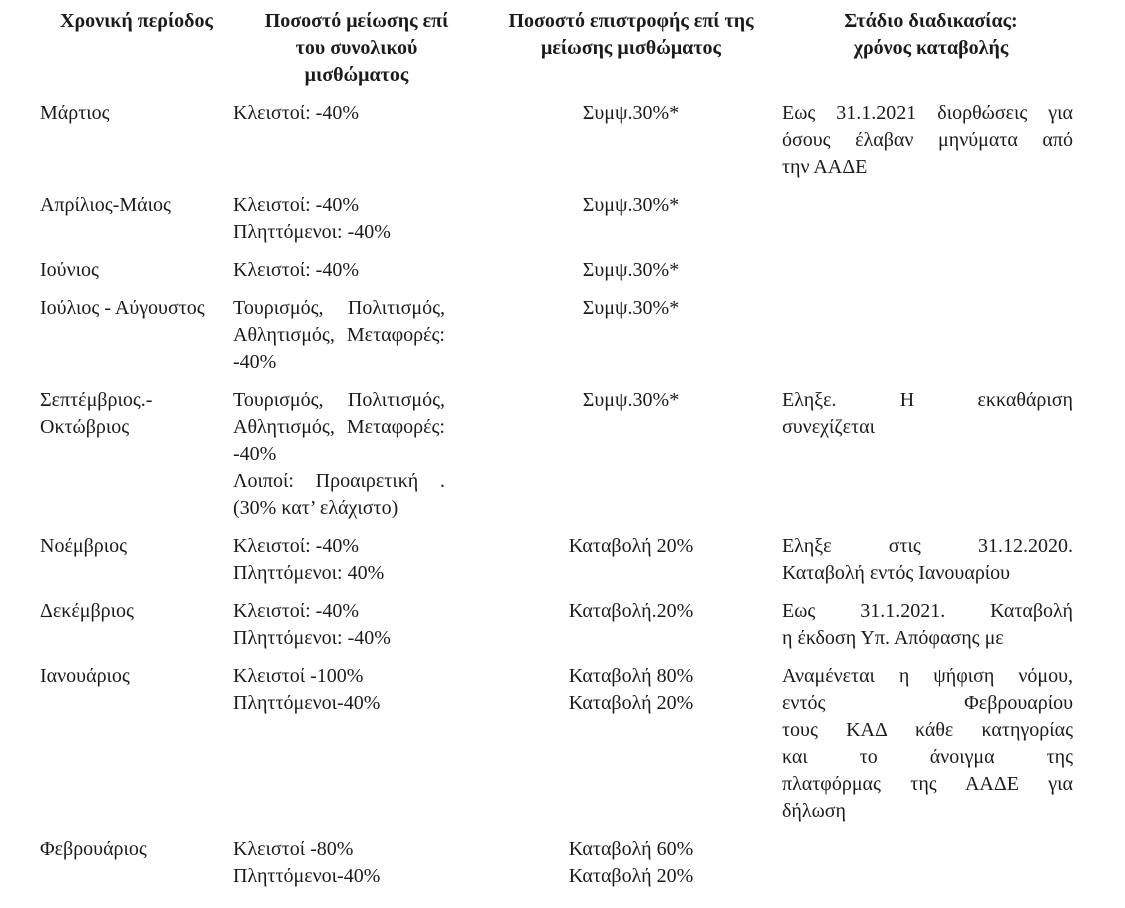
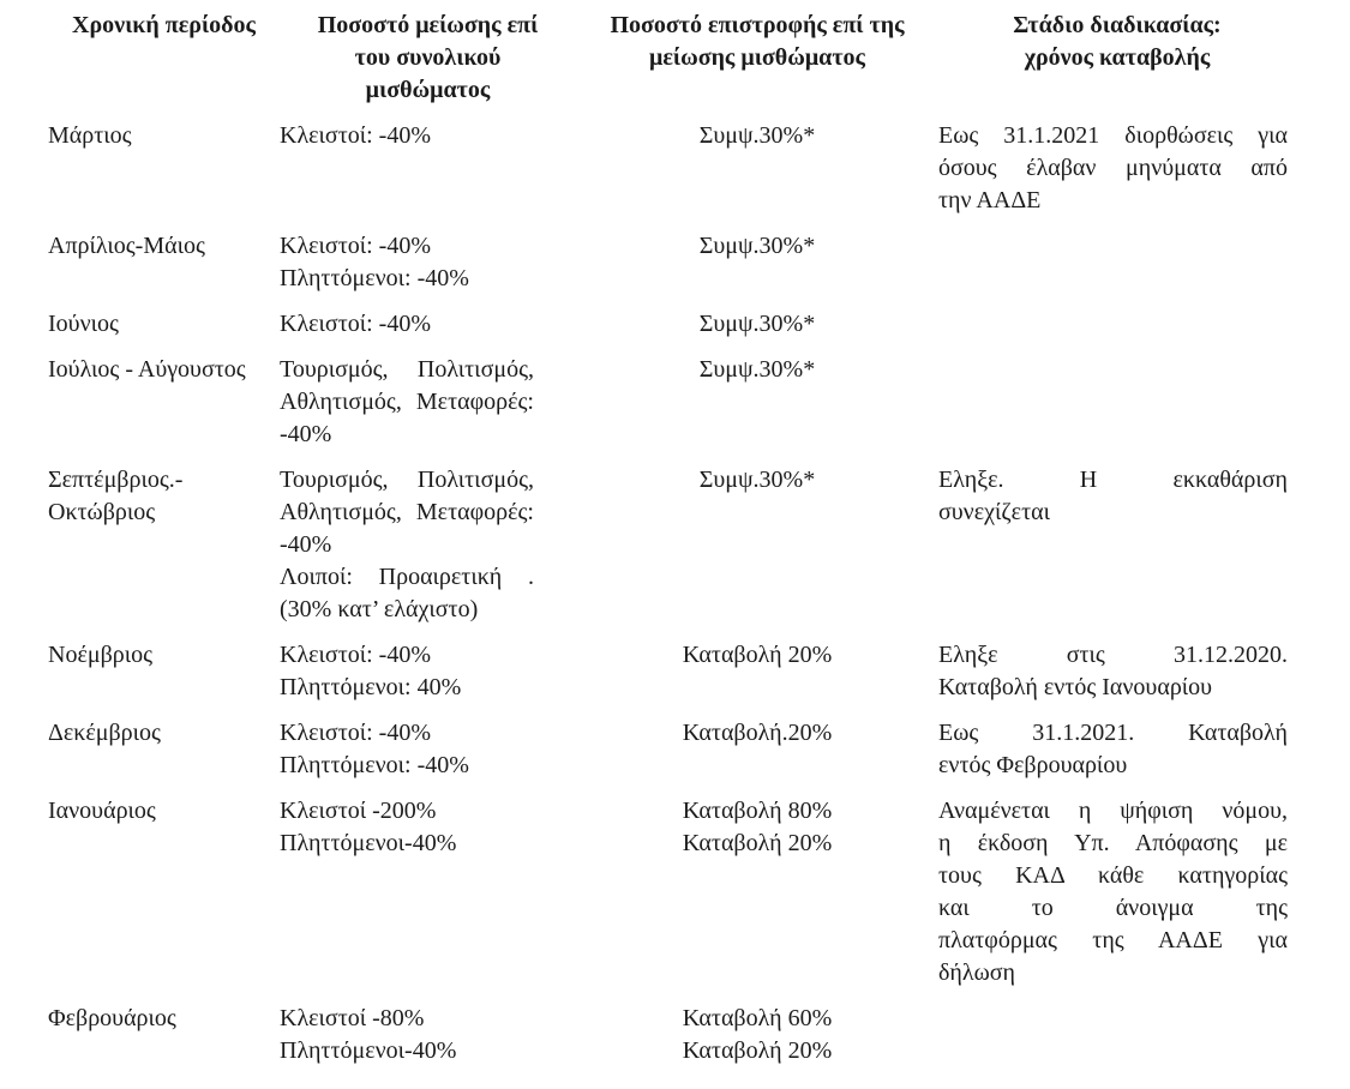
  Χρονική περίοδος
  Ποσοστό μείωσης επί
  του συνολικού
  μισθώματος
  Ποσοστό επιστροφής επί της
  μείωσης μισθώματος
  Στάδιο διαδικασίας:
  χρόνος καταβολής
  Μάρτιος
  Κλειστοί: -40%
  Συμψ.30%*
  Εως 31.1.2021 διορθώσεις για
  όσους έλαβαν μηνύματα από
  την ΑΑΔΕ
  Απρίλιος-Μάιος
  Κλειστοί: -40%
  Πληττόμενοι: -40%
  Συμψ.30%*
  Ιούνιος
  Κλειστοί: -40%
  Συμψ.30%*
  Ιούλιος - Αύγουστος
  Τουρισμός, Πολιτισμός,
  Αθλητισμός, Μεταφορές:
  -40%
  Συμψ.30%*
  Σεπτέμβριος.-
  Οκτώβριος
  Τουρισμός, Πολιτισμός,
  Αθλητισμός, Μεταφορές:
  -40%
  Λοιποί: Προαιρετική .
  (30% κατ’ ελάχιστο)
  Συμψ.30%*
  Εληξε. Η εκκαθάριση
  συνεχίζεται
  Νοέμβριος
  Κλειστοί: -40%
  Πληττόμενοι: 40%
  Καταβολή 20%
  Εληξε στις 31.12.2020.
  Καταβολή εντός Ιανουαρίου
  Δεκέμβριος
  Κλειστοί: -40%
  Πληττόμενοι: -40%
  Καταβολή.20%
  Εως 31.1.2021. Καταβολή
- η έκδοση Υπ. Απόφασης με
+ εντός Φεβρουαρίου
  Ιανουάριος
- Κλειστοί -100%
+ Κλειστοί -200%
  Πληττόμενοι-40%
  Καταβολή 80%
  Καταβολή 20%
  Αναμένεται η ψήφιση νόμου,
- εντός Φεβρουαρίου
+ η έκδοση Υπ. Απόφασης με
  τους ΚΑΔ κάθε κατηγορίας
  και το άνοιγμα της
  πλατφόρμας της ΑΑΔΕ για
  δήλωση
  Φεβρουάριος
  Κλειστοί -80%
  Πληττόμενοι-40%
  Καταβολή 60%
  Καταβολή 20%
